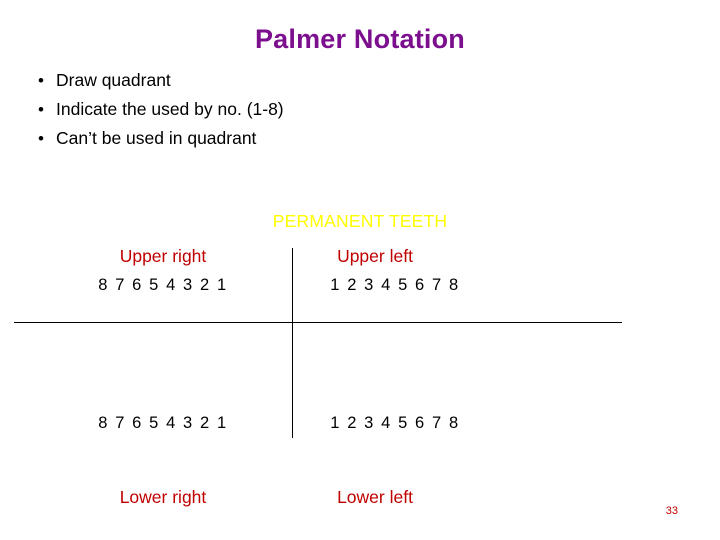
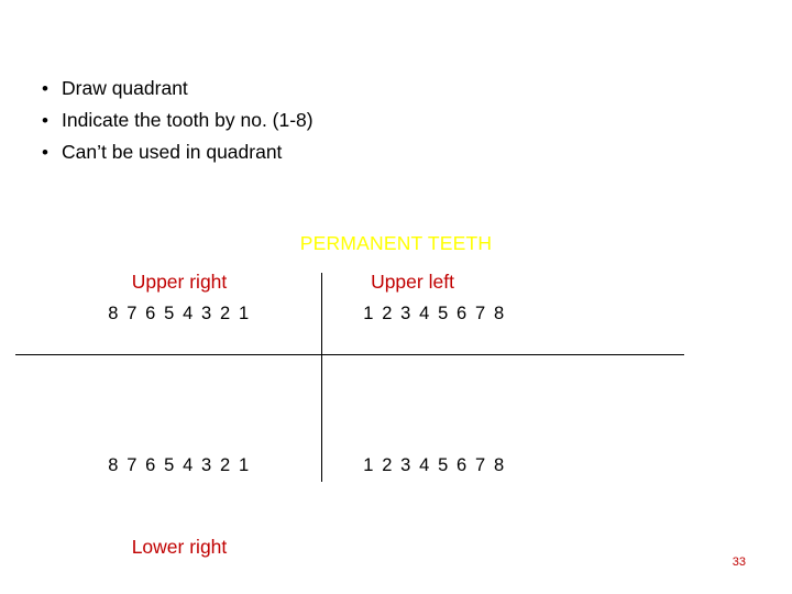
- Palmer Notation
  •
  Draw quadrant
  •
- Indicate the used by no. (1-8)
+ Indicate the tooth by no. (1-8)
  •
  Can’t be used in quadrant
  PERMANENT TEETH
  Upper right
  8 7 6 5 4 3 2 1
  Upper left
  1 2 3 4 5 6 7 8
  8 7 6 5 4 3 2 1
  1 2 3 4 5 6 7 8
  Lower right
- Lower left
  33
